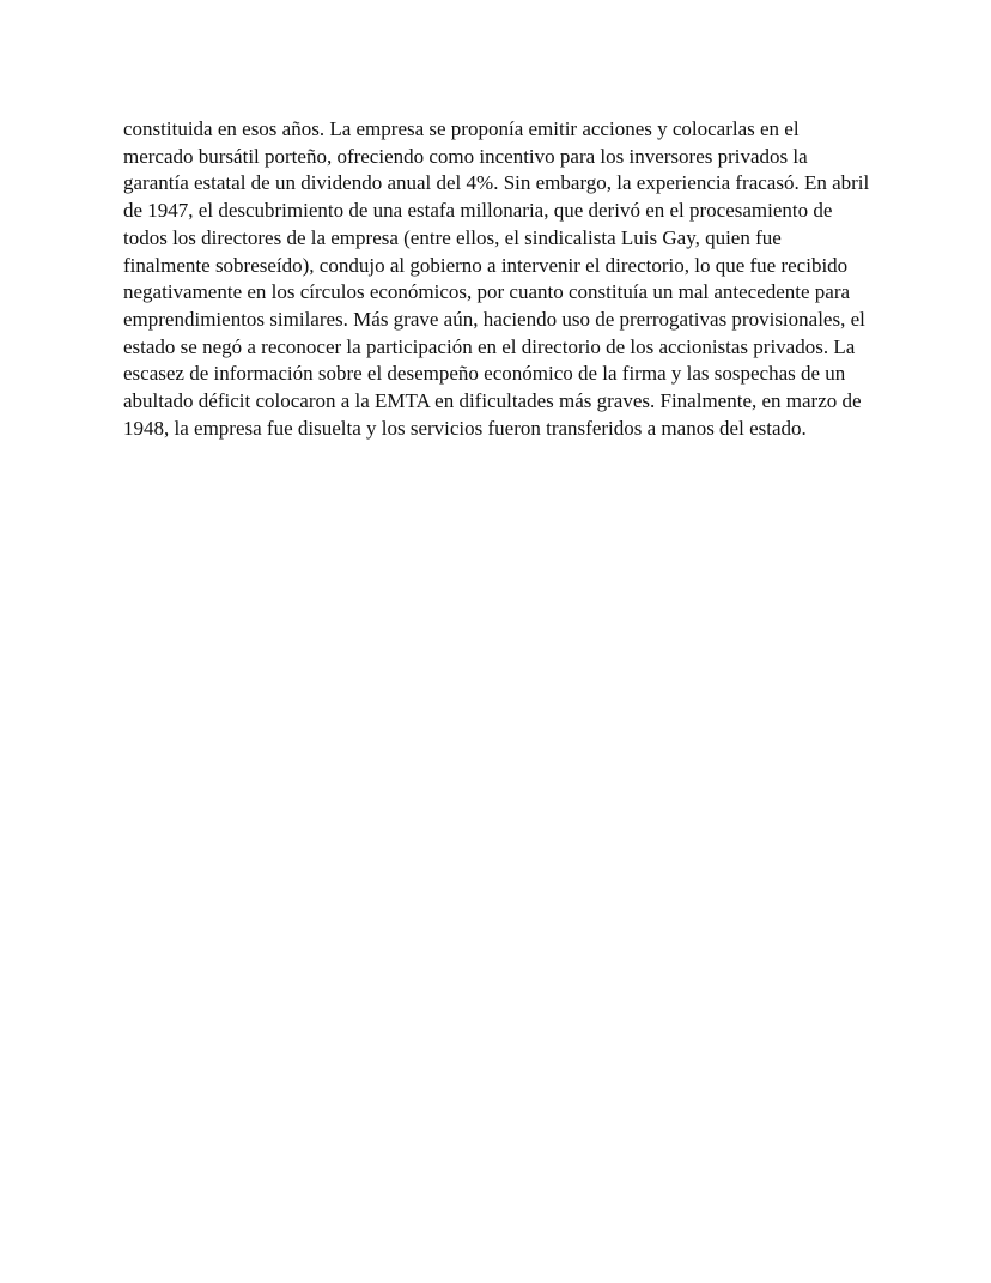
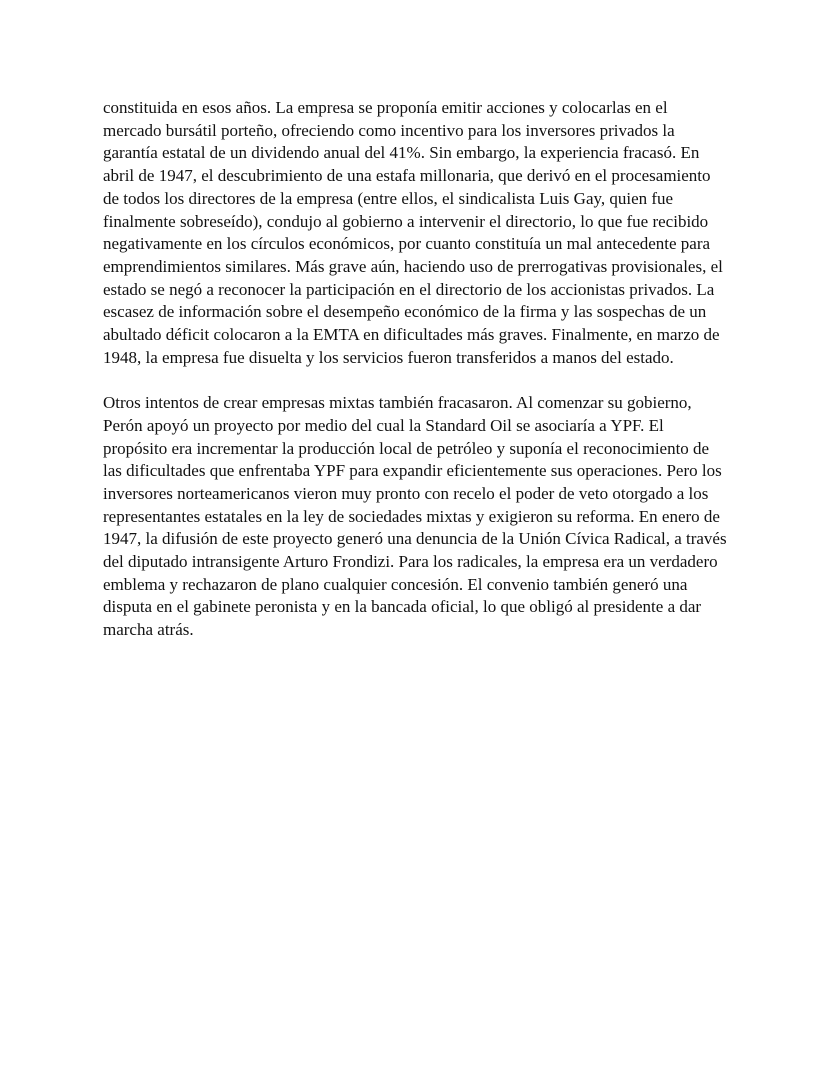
- constituida en esos años. La empresa se proponía emitir acciones y colocarlas en el mercado bursátil porteño, ofreciendo como incentivo para los inversores privados la garantía estatal de un dividendo anual del 4%. Sin embargo, la experiencia fracasó. En abril de 1947, el descubrimiento de una estafa millonaria, que derivó en el procesamiento de todos los directores de la empresa (entre ellos, el sindicalista Luis Gay, quien fue finalmente sobreseído), condujo al gobierno a intervenir el directorio, lo que fue recibido negativamente en los círculos económicos, por cuanto constituía un mal antecedente para emprendimientos similares. Más grave aún, haciendo uso de prerrogativas provisionales, el estado se negó a reconocer la participación en el directorio de los accionistas privados. La escasez de información sobre el desempeño económico de la firma y las sospechas de un abultado déficit colocaron a la EMTA en dificultades más graves. Finalmente, en marzo de 1948, la empresa fue disuelta y los servicios fueron transferidos a manos del estado.
+ constituida en esos años. La empresa se proponía emitir acciones y colocarlas en el mercado bursátil porteño, ofreciendo como incentivo para los inversores privados la garantía estatal de un dividendo anual del 41%. Sin embargo, la experiencia fracasó. En abril de 1947, el descubrimiento de una estafa millonaria, que derivó en el procesamiento de todos los directores de la empresa (entre ellos, el sindicalista Luis Gay, quien fue finalmente sobreseído), condujo al gobierno a intervenir el directorio, lo que fue recibido negativamente en los círculos económicos, por cuanto constituía un mal antecedente para emprendimientos similares. Más grave aún, haciendo uso de prerrogativas provisionales, el estado se negó a reconocer la participación en el directorio de los accionistas privados. La escasez de información sobre el desempeño económico de la firma y las sospechas de un abultado déficit colocaron a la EMTA en dificultades más graves. Finalmente, en marzo de 1948, la empresa fue disuelta y los servicios fueron transferidos a manos del estado.
+ Otros intentos de crear empresas mixtas también fracasaron. Al comenzar su gobierno, Perón apoyó un proyecto por medio del cual la Standard Oil se asociaría a YPF. El propósito era incrementar la producción local de petróleo y suponía el reconocimiento de las dificultades que enfrentaba YPF para expandir eficientemente sus operaciones. Pero los inversores norteamericanos vieron muy pronto con recelo el poder de veto otorgado a los representantes estatales en la ley de sociedades mixtas y exigieron su reforma. En enero de 1947, la difusión de este proyecto generó una denuncia de la Unión Cívica Radical, a través del diputado intransigente Arturo Frondizi. Para los radicales, la empresa era un verdadero emblema y rechazaron de plano cualquier concesión. El convenio también generó una disputa en el gabinete peronista y en la bancada oficial, lo que obligó al presidente a dar marcha atrás.
